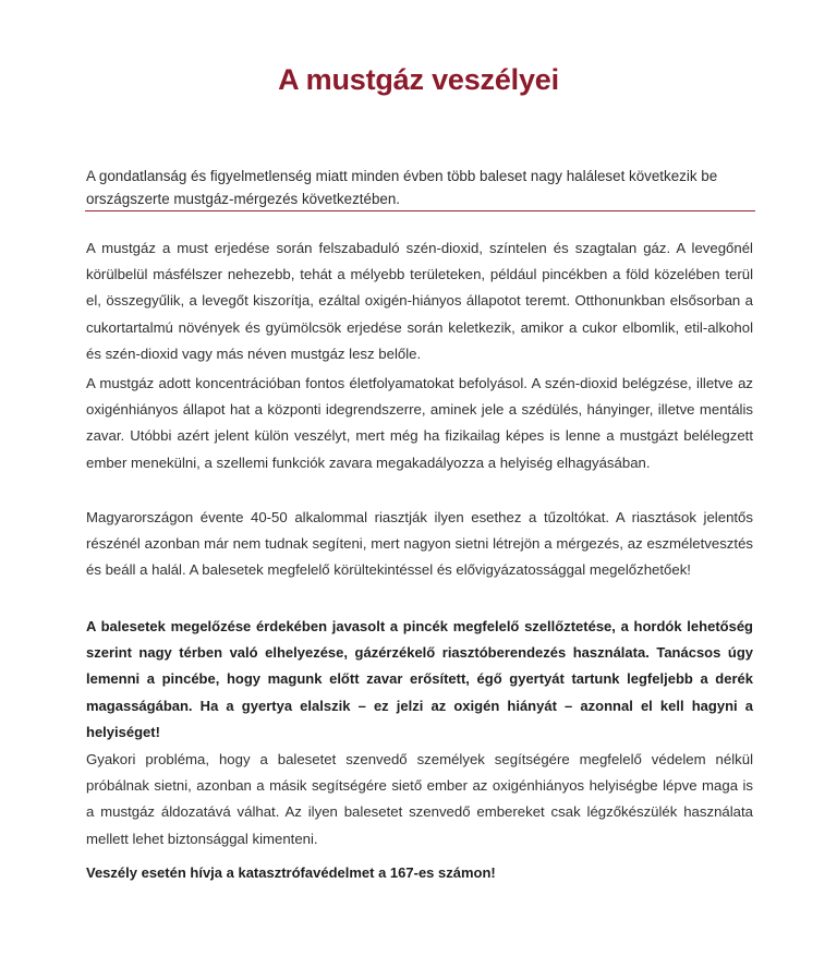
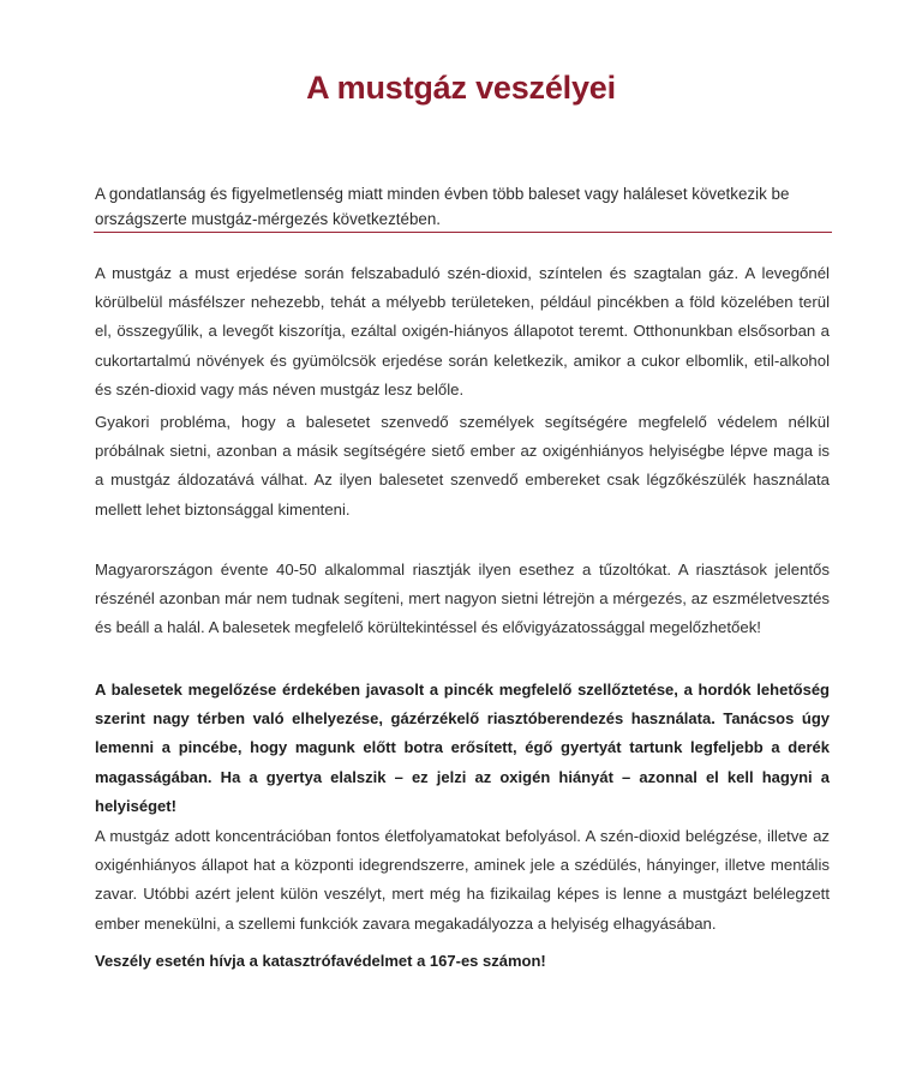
  A mustgáz veszélyei
- A gondatlanság és figyelmetlenség miatt minden évben több baleset nagy haláleset következik be országszerte mustgáz-mérgezés következtében.
+ A gondatlanság és figyelmetlenség miatt minden évben több baleset vagy haláleset következik be országszerte mustgáz-mérgezés következtében.
  A mustgáz a must erjedése során felszabaduló szén-dioxid, színtelen és szagtalan gáz. A levegőnél körülbelül másfélszer nehezebb, tehát a mélyebb területeken, például pincékben a föld közelében terül el, összegyűlik, a levegőt kiszorítja, ezáltal oxigén-hiányos állapotot teremt. Otthonunkban elsősorban a cukortartalmú növények és gyümölcsök erjedése során keletkezik, amikor a cukor elbomlik, etil-alkohol és szén-dioxid vagy más néven mustgáz lesz belőle.
- A mustgáz adott koncentrációban fontos életfolyamatokat befolyásol. A szén-dioxid belégzése, illetve az oxigénhiányos állapot hat a központi idegrendszerre, aminek jele a szédülés, hányinger, illetve mentális zavar. Utóbbi azért jelent külön veszélyt, mert még ha fizikailag képes is lenne a mustgázt belélegzett ember menekülni, a szellemi funkciók zavara megakadályozza a helyiség elhagyásában.
+ Gyakori probléma, hogy a balesetet szenvedő személyek segítségére megfelelő védelem nélkül próbálnak sietni, azonban a másik segítségére siető ember az oxigénhiányos helyiségbe lépve maga is a mustgáz áldozatává válhat. Az ilyen balesetet szenvedő embereket csak légzőkészülék használata mellett lehet biztonsággal kimenteni.
  Magyarországon évente 40-50 alkalommal riasztják ilyen esethez a tűzoltókat. A riasztások jelentős részénél azonban már nem tudnak segíteni, mert nagyon sietni létrejön a mérgezés, az eszméletvesztés és beáll a halál. A balesetek megfelelő körültekintéssel és elővigyázatossággal megelőzhetőek!
- A balesetek megelőzése érdekében javasolt a pincék megfelelő szellőztetése, a hordók lehetőség szerint nagy térben való elhelyezése, gázérzékelő riasztóberendezés használata. Tanácsos úgy lemenni a pincébe, hogy magunk előtt zavar erősített, égő gyertyát tartunk legfeljebb a derék magasságában. Ha a gyertya elalszik – ez jelzi az oxigén hiányát – azonnal el kell hagyni a helyiséget!
+ A balesetek megelőzése érdekében javasolt a pincék megfelelő szellőztetése, a hordók lehetőség szerint nagy térben való elhelyezése, gázérzékelő riasztóberendezés használata. Tanácsos úgy lemenni a pincébe, hogy magunk előtt botra erősített, égő gyertyát tartunk legfeljebb a derék magasságában. Ha a gyertya elalszik – ez jelzi az oxigén hiányát – azonnal el kell hagyni a helyiséget!
- Gyakori probléma, hogy a balesetet szenvedő személyek segítségére megfelelő védelem nélkül próbálnak sietni, azonban a másik segítségére siető ember az oxigénhiányos helyiségbe lépve maga is a mustgáz áldozatává válhat. Az ilyen balesetet szenvedő embereket csak légzőkészülék használata mellett lehet biztonsággal kimenteni.
+ A mustgáz adott koncentrációban fontos életfolyamatokat befolyásol. A szén-dioxid belégzése, illetve az oxigénhiányos állapot hat a központi idegrendszerre, aminek jele a szédülés, hányinger, illetve mentális zavar. Utóbbi azért jelent külön veszélyt, mert még ha fizikailag képes is lenne a mustgázt belélegzett ember menekülni, a szellemi funkciók zavara megakadályozza a helyiség elhagyásában.
  Veszély esetén hívja a katasztrófavédelmet a 167-es számon!
